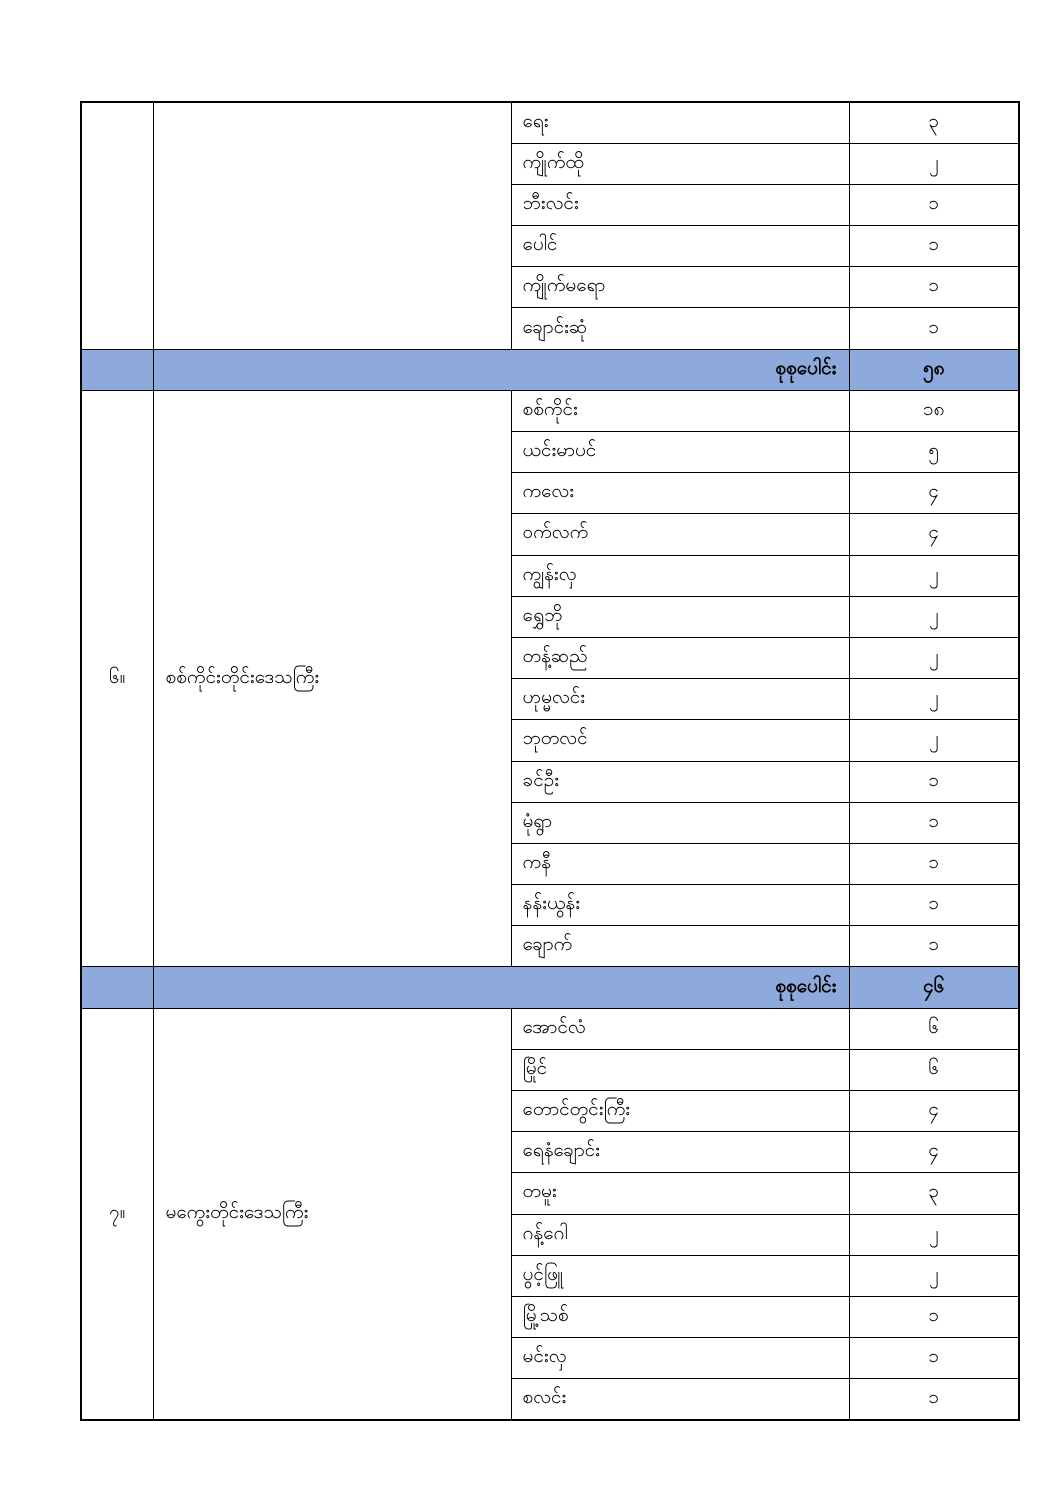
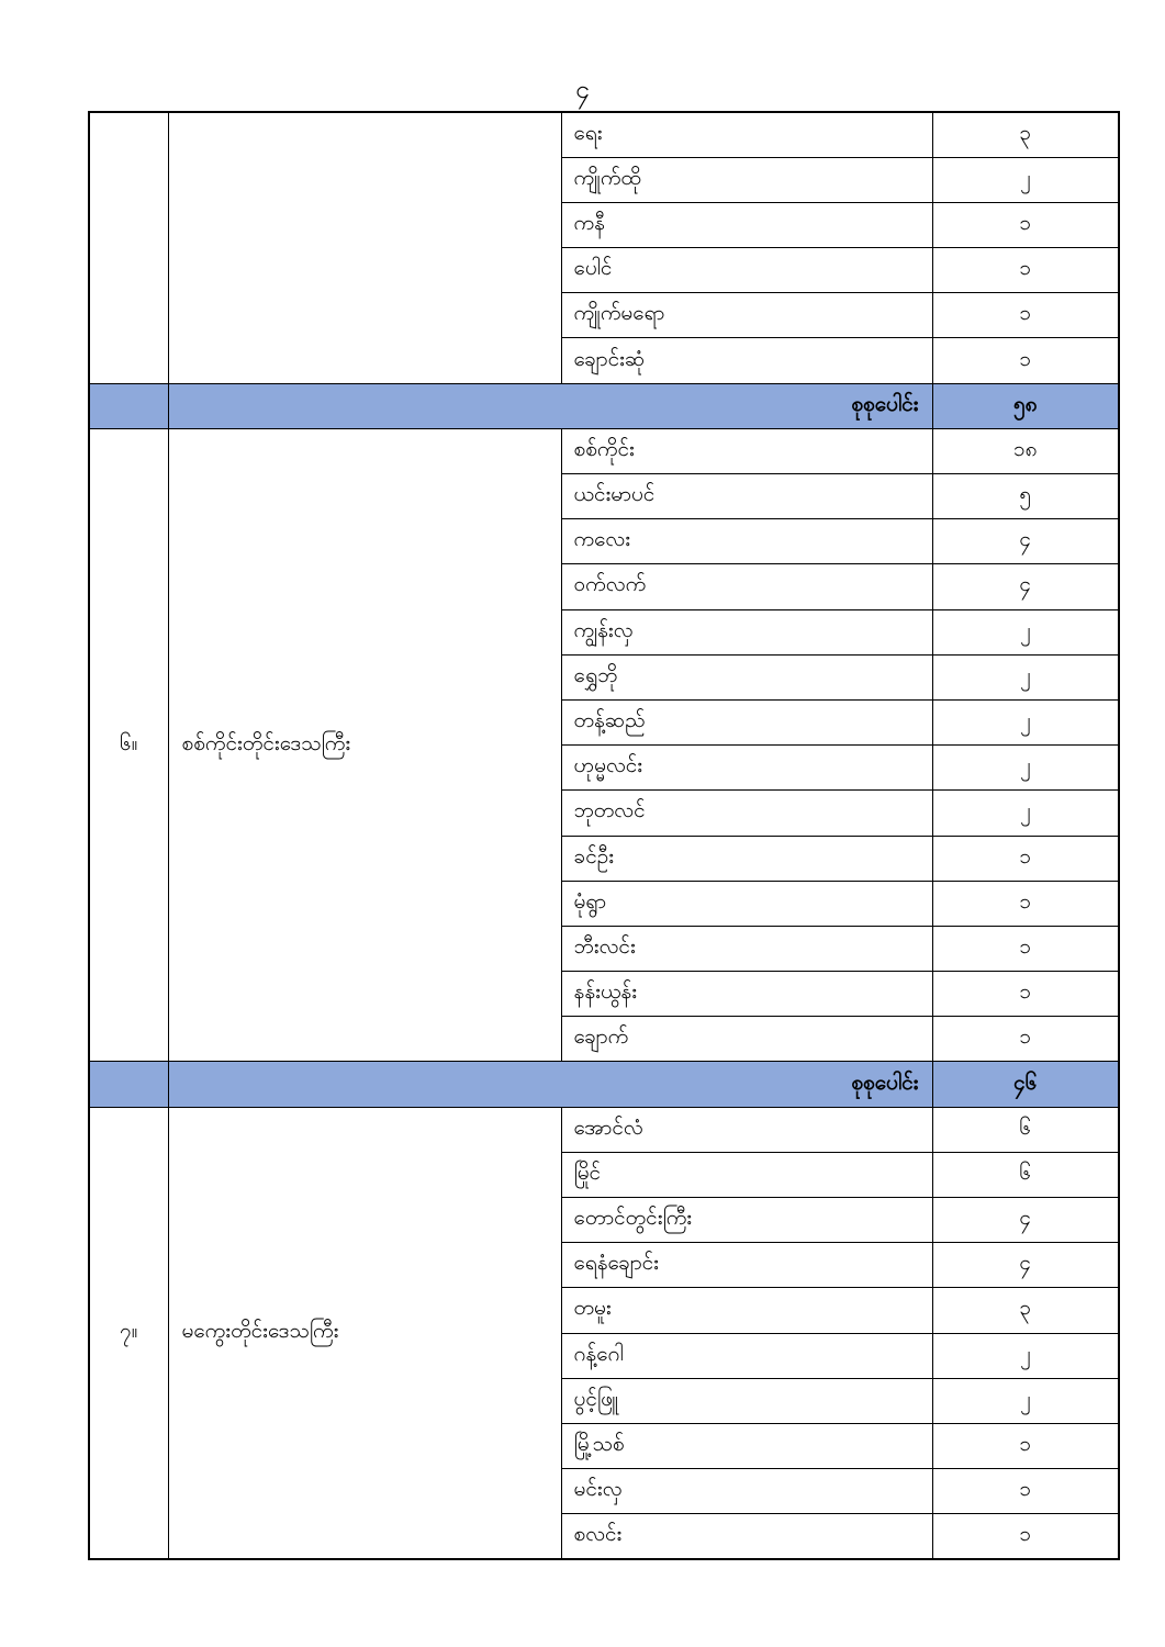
+ ၄
  		ရေး	၃
  ကျိုက်ထို	၂
- ဘီးလင်း	၁
+ ကနီ	၁
  ပေါင်	၁
  ကျိုက်မရော	၁
  ချောင်းဆုံ	၁
  	စုစုပေါင်း	၅၈
  ၆။	စစ်ကိုင်းတိုင်းဒေသကြီး	စစ်ကိုင်း	၁၈
  ယင်းမာပင်	၅
  ကလေး	၄
  ဝက်လက်	၄
  ကျွန်းလှ	၂
  ရွှေဘို	၂
  တန့်ဆည်	၂
  ဟုမ္မလင်း	၂
  ဘုတလင်	၂
  ခင်ဦး	၁
  မုံရွာ	၁
- ကနီ	၁
+ ဘီးလင်း	၁
  နန်းယွန်း	၁
  ချောက်	၁
  	စုစုပေါင်း	၄၆
  ၇။	မကွေးတိုင်းဒေသကြီး	အောင်လံ	၆
  မြိုင်	၆
  တောင်တွင်းကြီး	၄
  ရေနံချောင်း	၄
  တမူး	၃
  ဂန့်ဂေါ	၂
  ပွင့်ဖြူ	၂
  မြို့သစ်	၁
  မင်းလှ	၁
  စလင်း	၁
